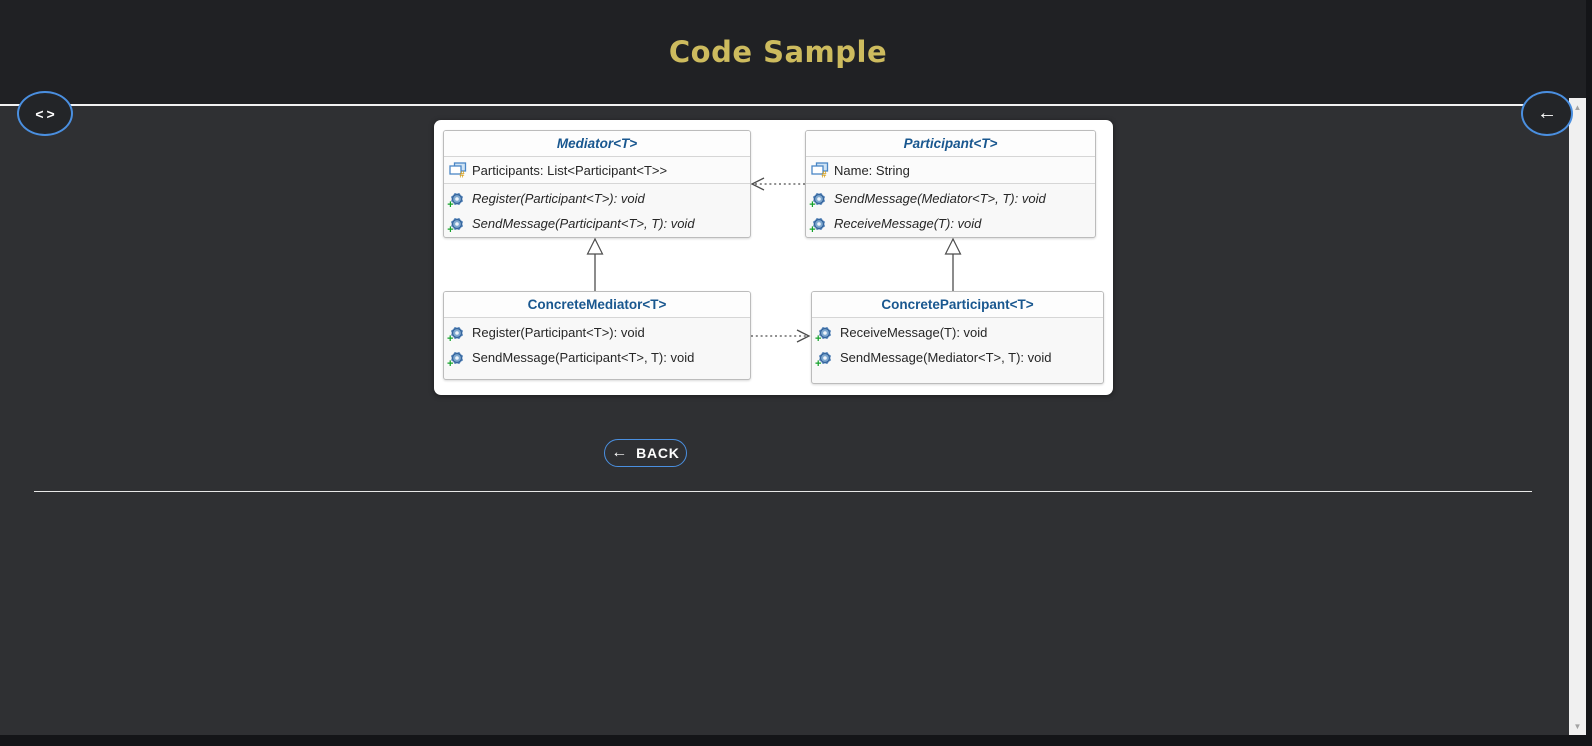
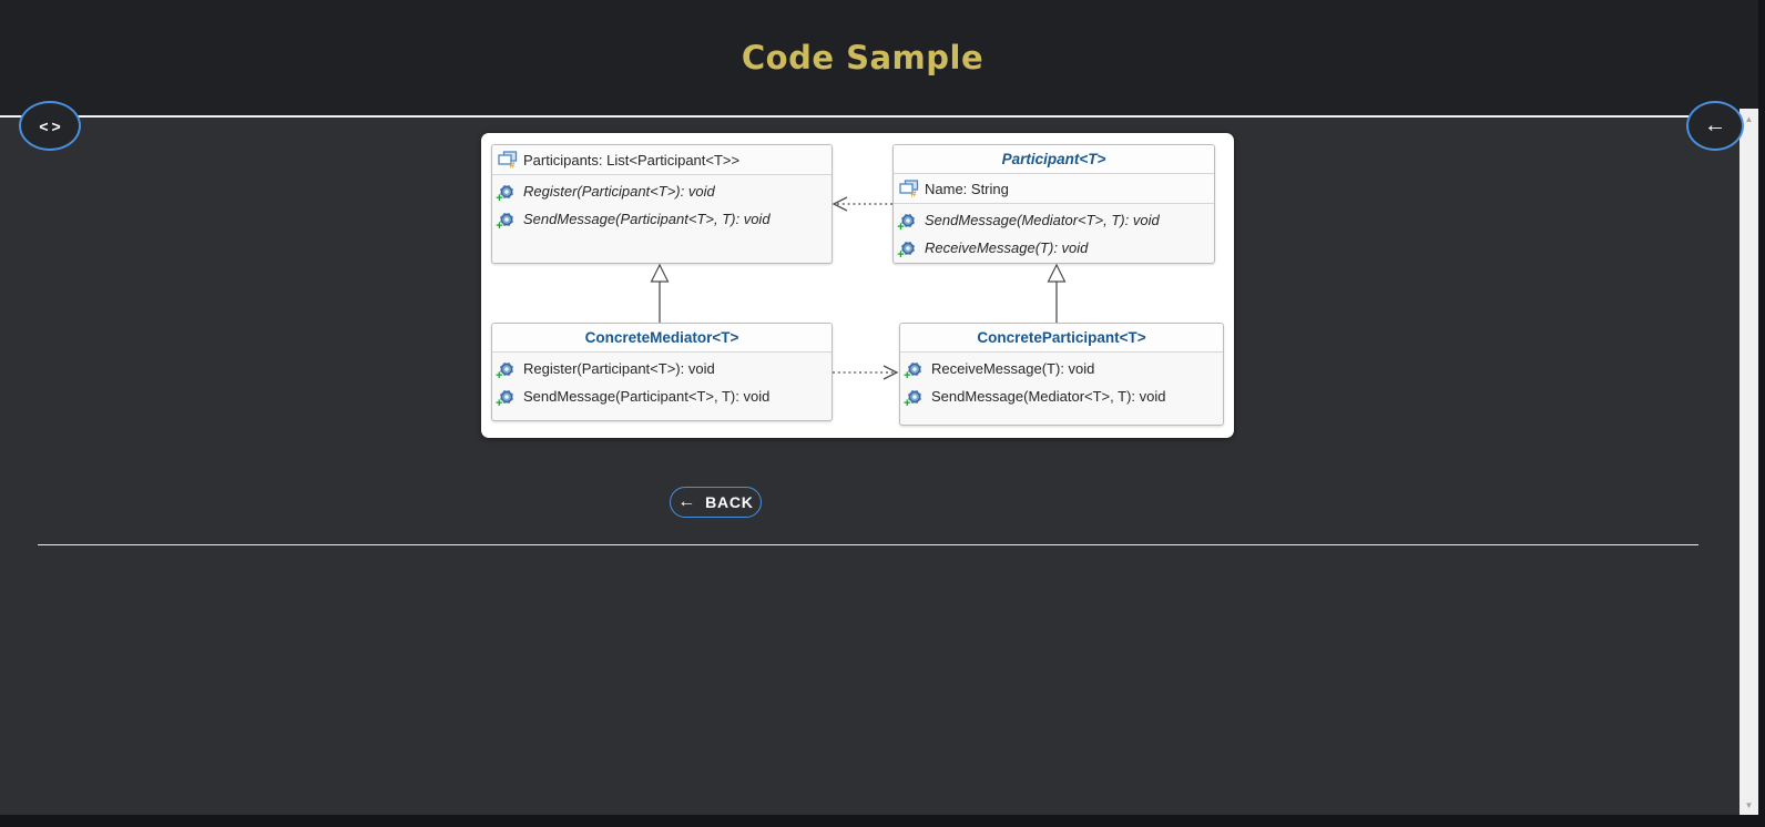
  Code Sample
  <>
  ←
- Mediator<T>
  #
  Participants: List<Participant<T>>
  +
  Register(Participant<T>): void
  +
  SendMessage(Participant<T>, T): void
  Participant<T>
  #
  Name: String
  +
  SendMessage(Mediator<T>, T): void
  +
  ReceiveMessage(T): void
  ConcreteMediator<T>
  +
  Register(Participant<T>): void
  +
  SendMessage(Participant<T>, T): void
  ConcreteParticipant<T>
  +
  ReceiveMessage(T): void
  +
  SendMessage(Mediator<T>, T): void
  ←
  BACK
  ▲
  ▼
